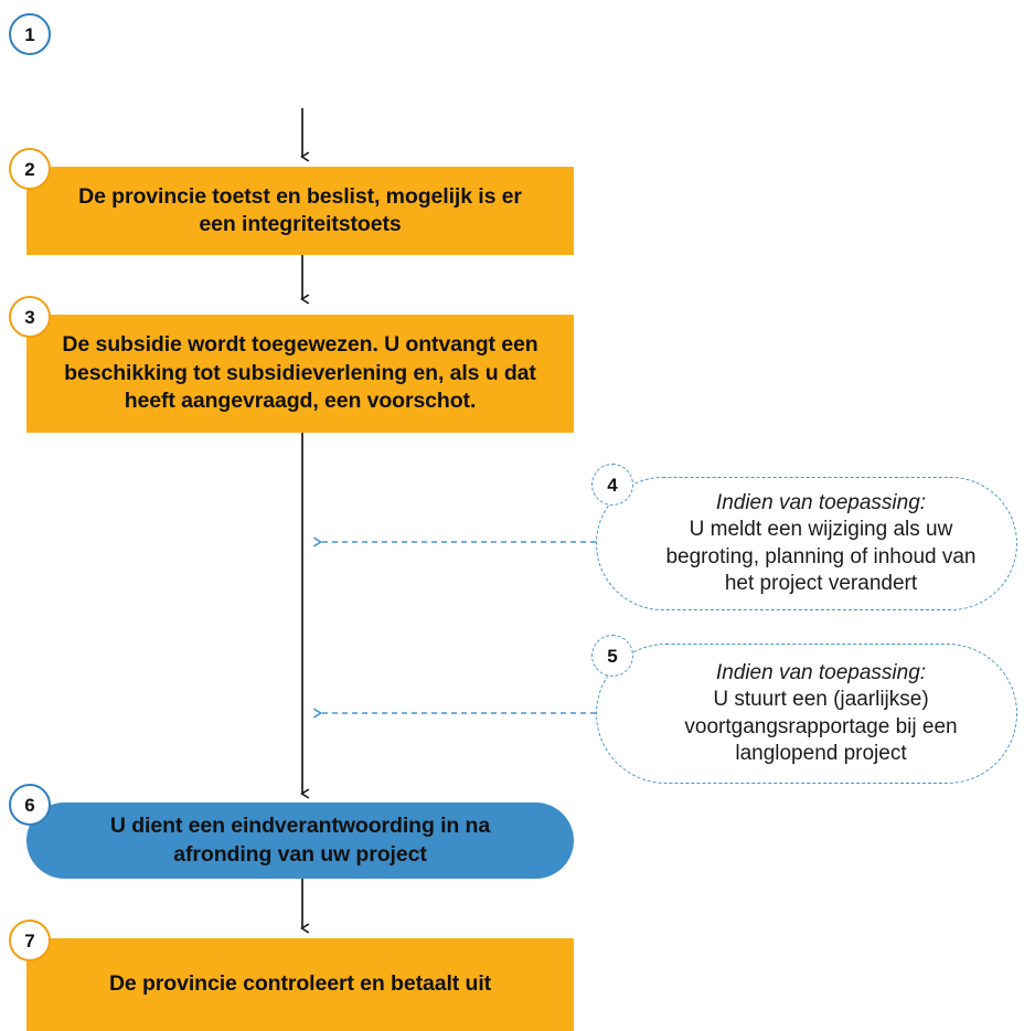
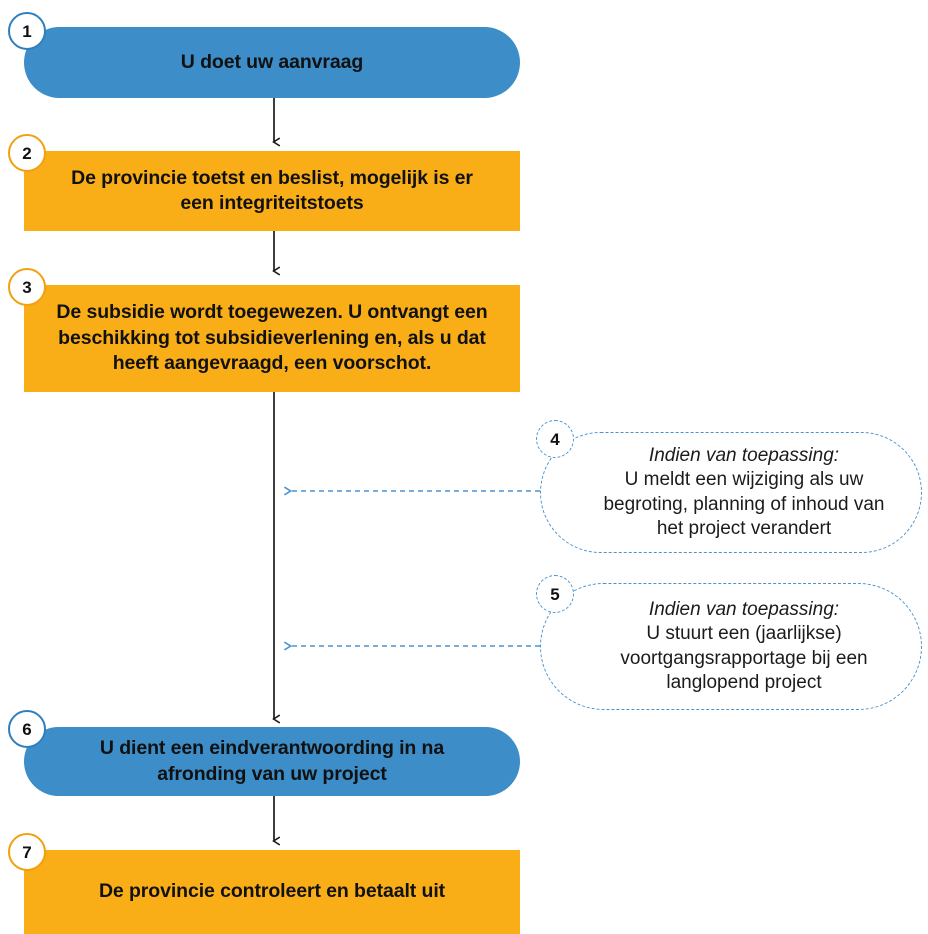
+ U doet uw aanvraag
  1
  De provincie toetst en beslist, mogelijk is er een integriteitstoets
  2
  De subsidie wordt toegewezen. U ontvangt een beschikking tot subsidieverlening en, als u dat heeft aangevraagd, een voorschot.
  3
  Indien van toepassing:
  U meldt een wijziging als uw begroting, planning of inhoud van het project verandert
  4
  Indien van toepassing:
  U stuurt een (jaarlijkse) voortgangsrapportage bij een langlopend project
  5
  U dient een eindverantwoording in na afronding van uw project
  6
  De provincie controleert en betaalt uit
  7
